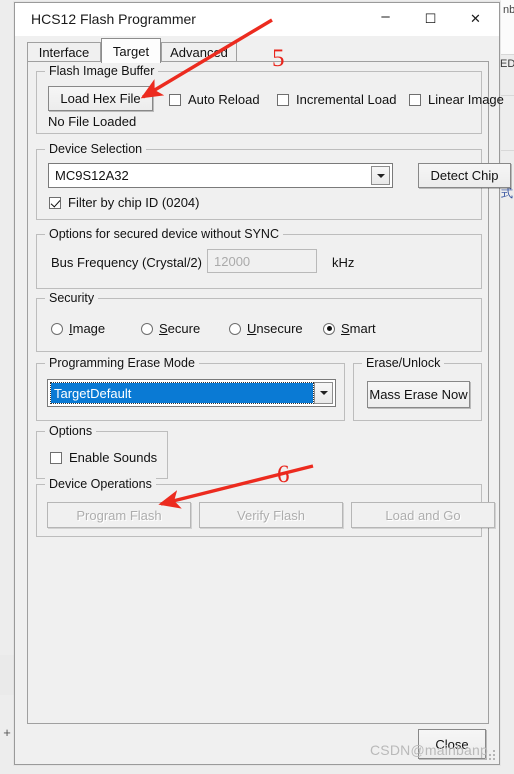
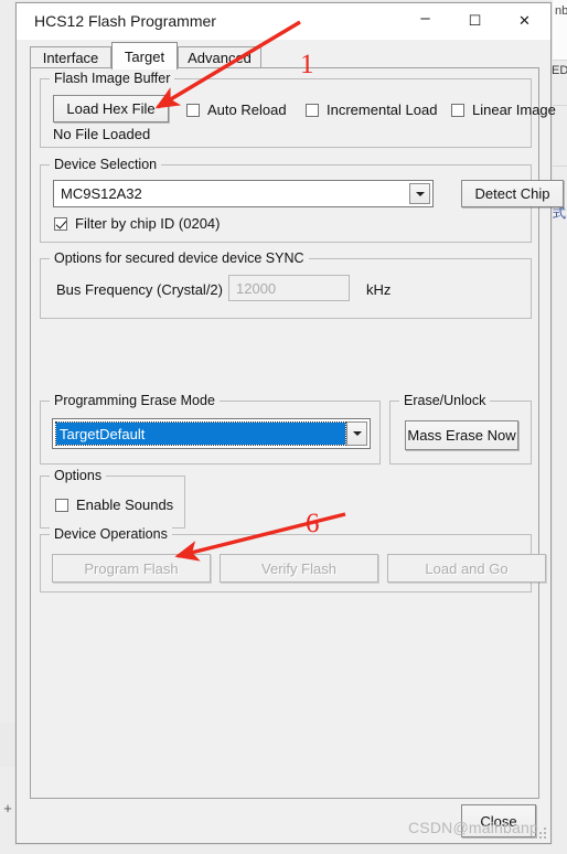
  ED
  式
  nb
  +
  HCS12 Flash Programmer
  –
  ☐
  ✕
  Interface
  Target
  Advancd
  Flash Image Buffer
  Load Hex File
  Auto Reload
  Incremental Load
  Linear Image
  No File Loaded
  Device Selection
  MC9S12A32
  Detect Chip
  Filter by chip ID (0204)
- Options for secured device without SYNC
+ Options for secured device device SYNC
  Bus Frequency (Crystal/2)
  12000
  kHz
- Security
- Image
- Secure
- Unsecure
- Smart
  Programming Erase Mode
  TargetDefault
  Erase/Unlock
  Mass Erase Now
  Options
  Enable Sounds
  Device Operations
  Program Flash
  Verify Flash
  Load and Go
  Close
  CSDN@mainbanp
- 5
+ 1
  6
